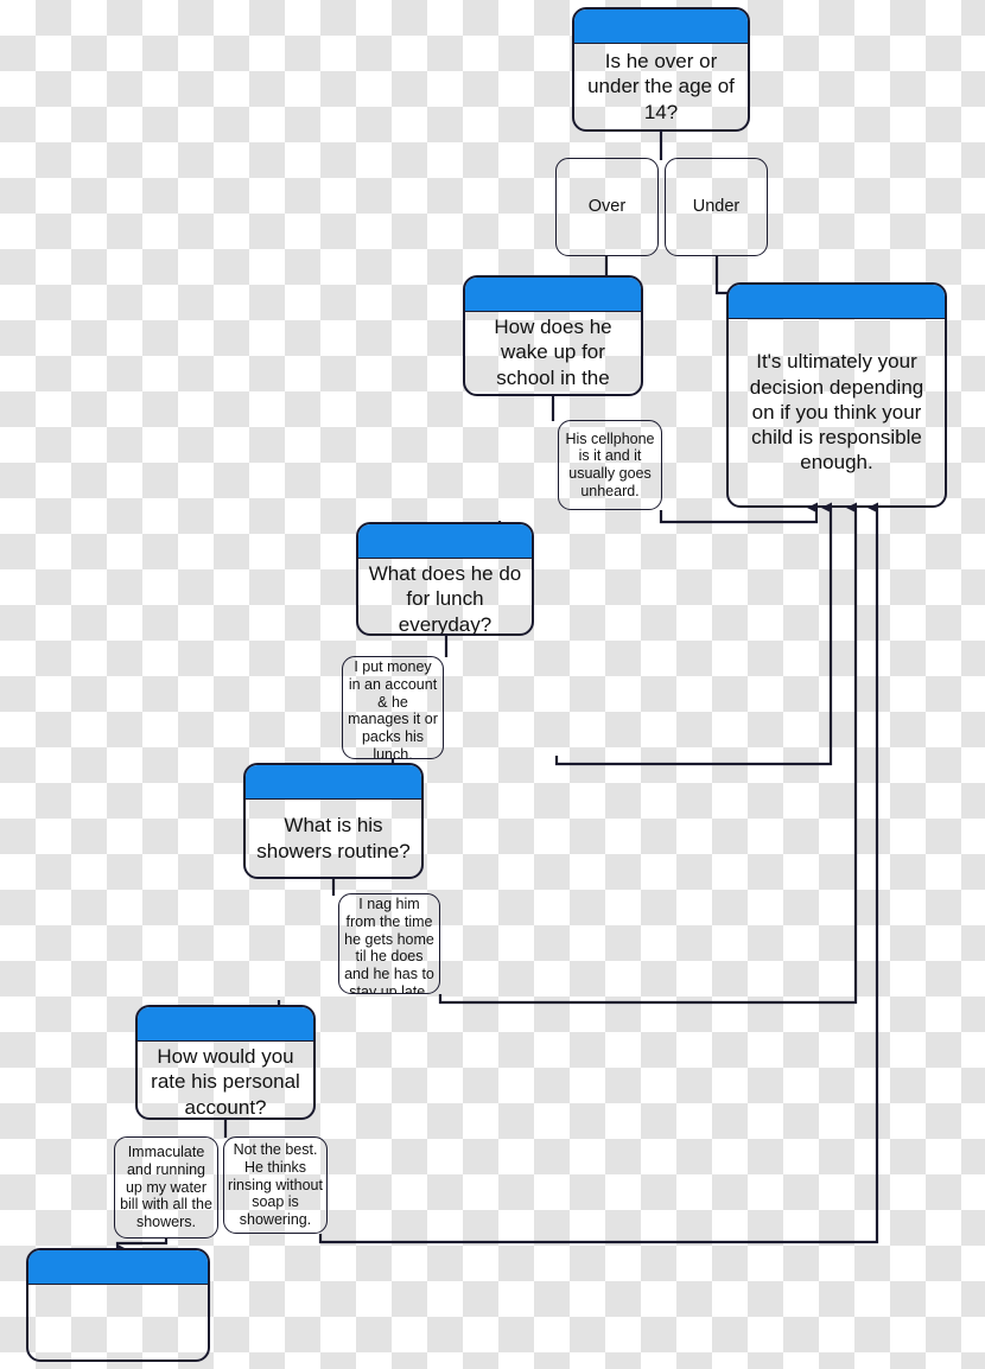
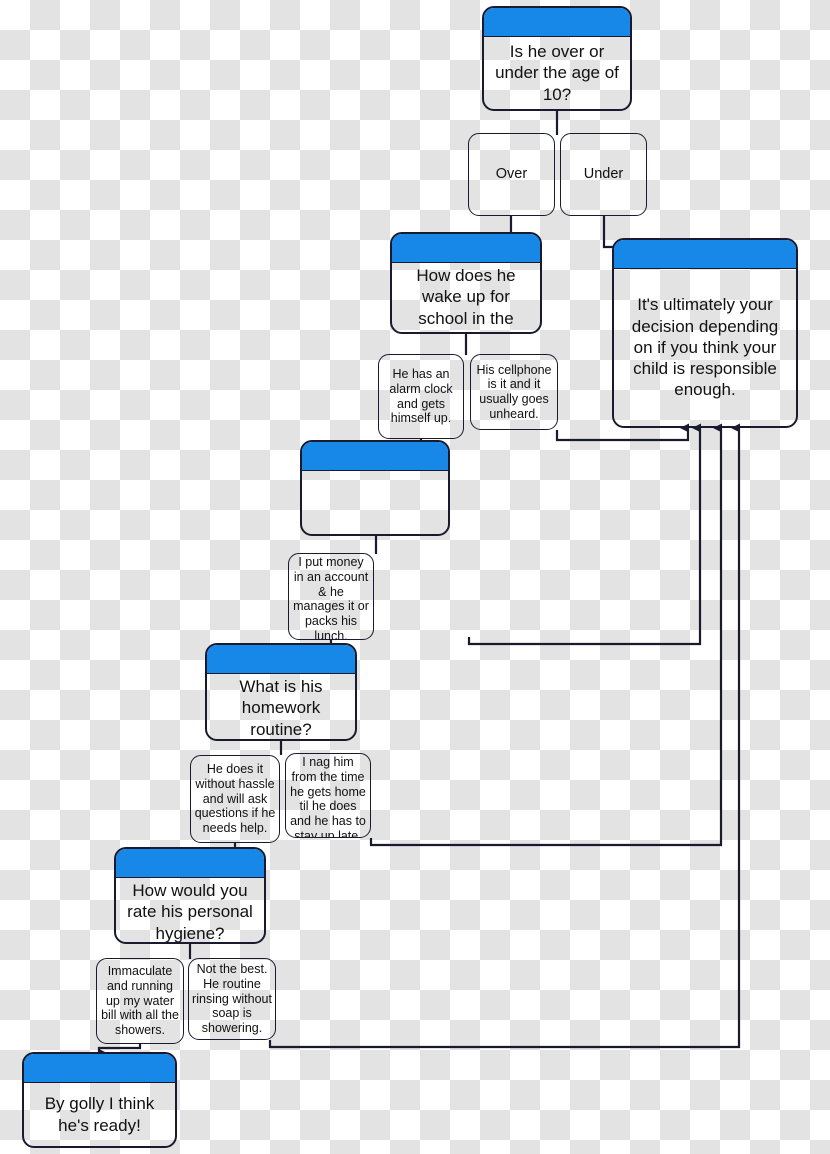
- Is he over or under the age of 14?
+ Is he over or under the age of 10?
  Over
  Under
  How does he wake up for school in the
+ He has an alarm clock and gets himself up.
  His cellphone is it and it usually goes unheard.
  It's ultimately your decision depending on if you think your child is responsible enough.
- What does he do for lunch everyday?
  I put money in an account & he manages it or packs his lunch.
- What is his showers routine?
+ What is his homework routine?
+ He does it without hassle and will ask questions if he needs help.
  I nag him from the time he gets home til he does and he has to stay up late.
- How would you rate his personal account?
+ How would you rate his personal hygiene?
  Immaculate and running up my water bill with all the showers.
- Not the best. He thinks rinsing without soap is showering.
+ Not the best. He routine rinsing without soap is showering.
+ By golly I think he's ready!
